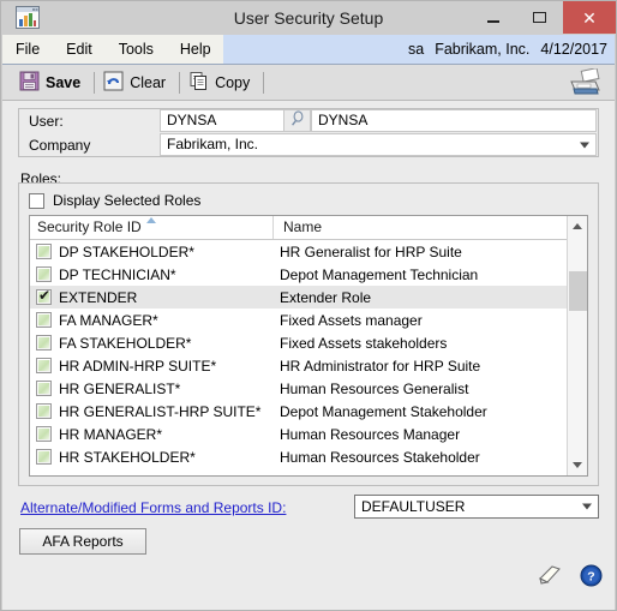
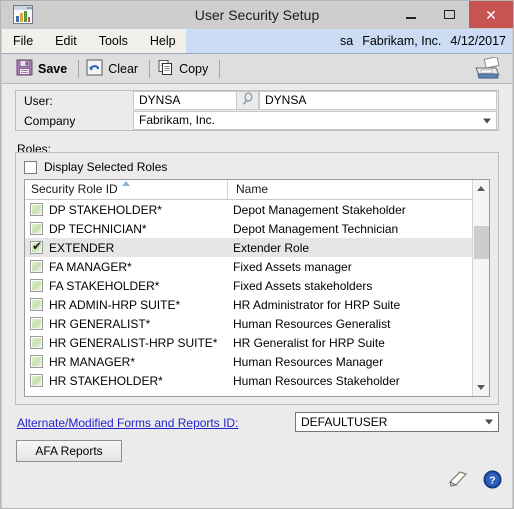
  User Security Setup
  ✕
  File
  Edit
  Tools
  Help
  sa
  Fabrikam, Inc.
  4/12/2017
  Save
  Clear
  Copy
  User:
  DYNSA
  DYNSA
  Company
  Fabrikam, Inc.
  Roles:
  Display Selected Roles
  Security Role ID
  Name
  DP STAKEHOLDER*
- HR Generalist for HRP Suite
+ Depot Management Stakeholder
  DP TECHNICIAN*
  Depot Management Technician
  ✔
  EXTENDER
  Extender Role
  FA MANAGER*
  Fixed Assets manager
  FA STAKEHOLDER*
  Fixed Assets stakeholders
  HR ADMIN-HRP SUITE*
  HR Administrator for HRP Suite
  HR GENERALIST*
  Human Resources Generalist
  HR GENERALIST-HRP SUITE*
- Depot Management Stakeholder
+ HR Generalist for HRP Suite
  HR MANAGER*
  Human Resources Manager
  HR STAKEHOLDER*
  Human Resources Stakeholder
  Alternate/Modified Forms and Reports ID:
  DEFAULTUSER
  AFA Reports
  ?
